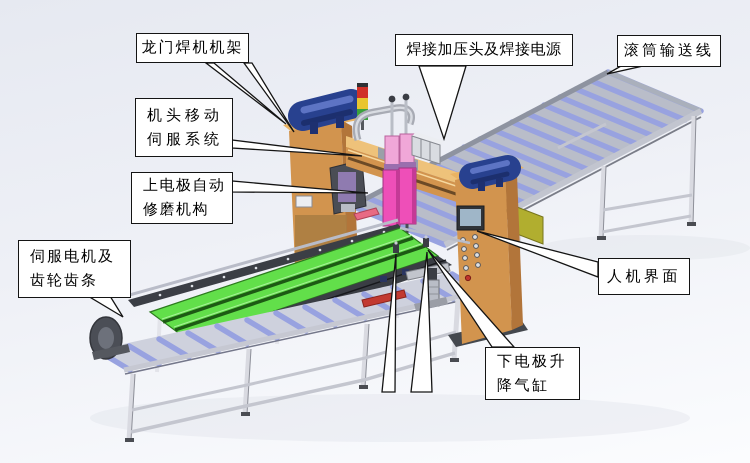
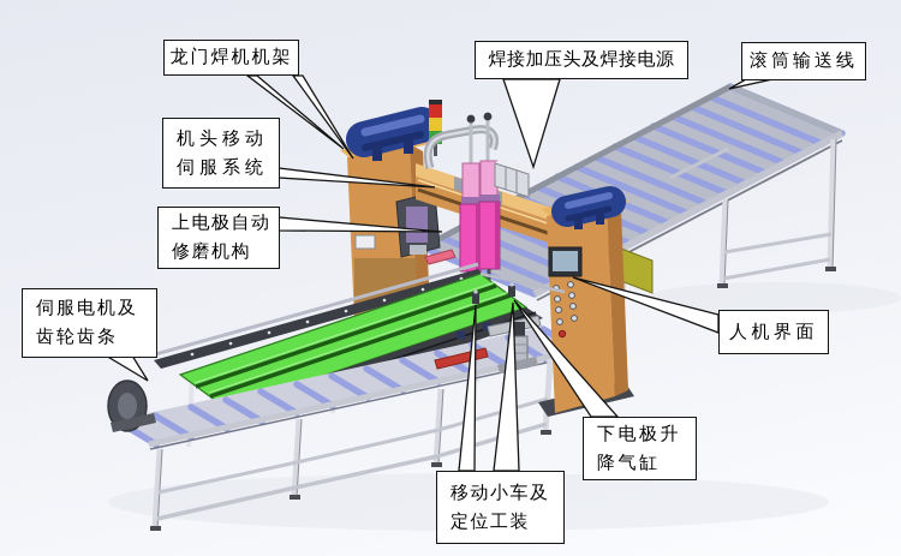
  龙门焊机机架
  焊接加压头及焊接电源
  滚筒输送线
  机头移动
  伺服系统
  上电极自动
  修磨机构
  伺服电机及
  齿轮齿条
  人机界面
  下电极升
  降气缸
+ 移动小车及
+ 定位工装
